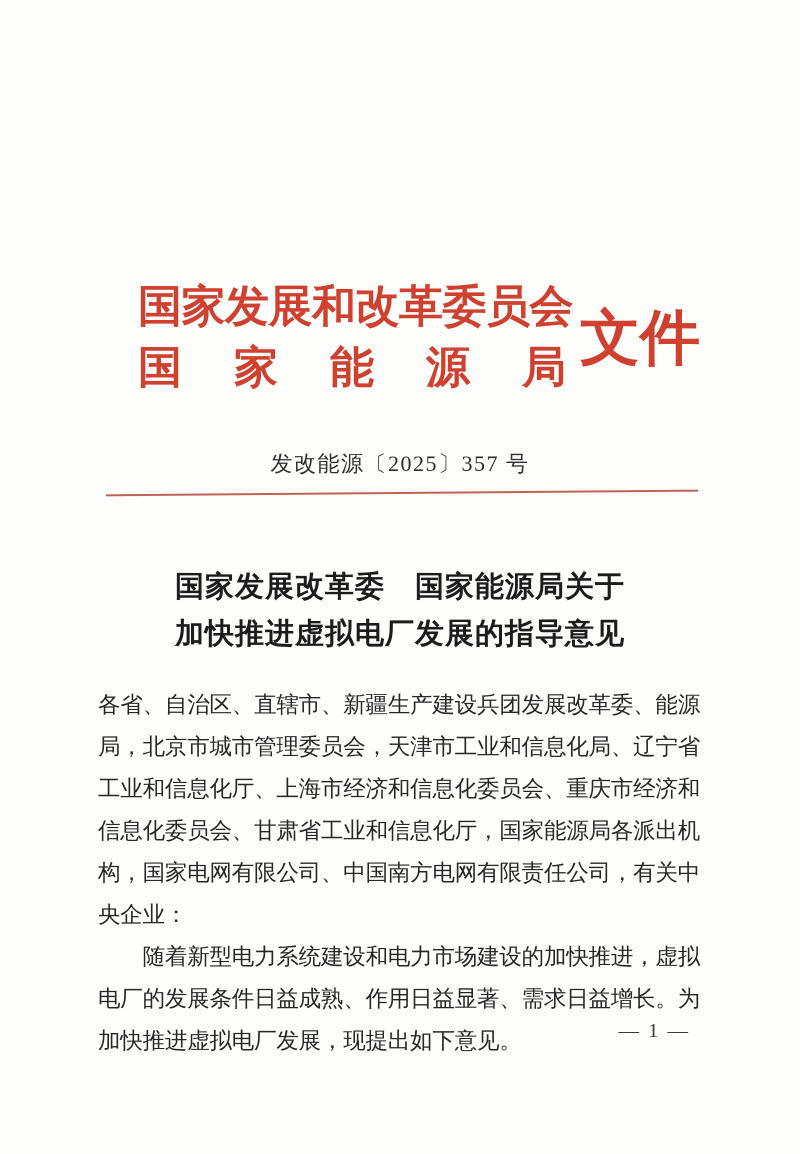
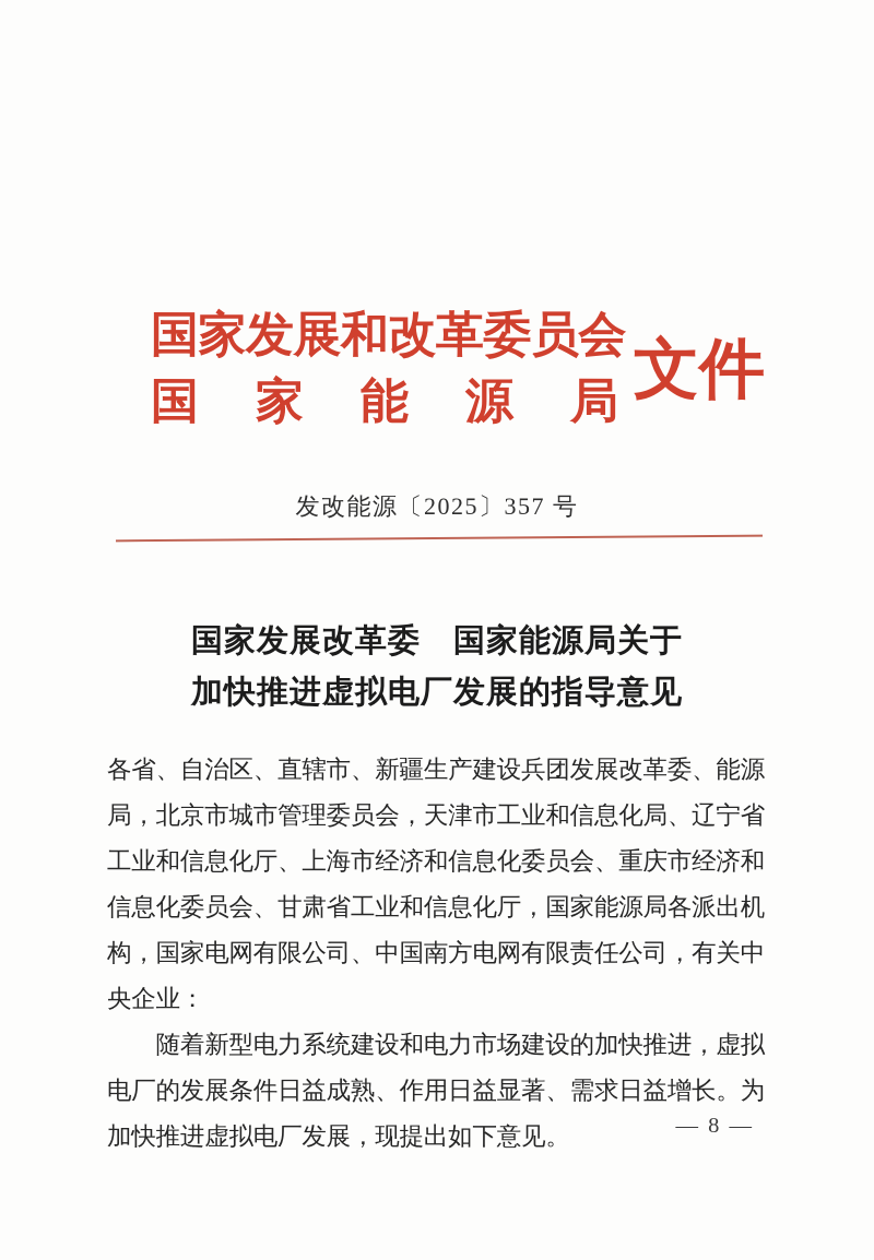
  国家发展和改革委员会
  国
  家
  能
  源
  局
  文件
  发改能源〔2025〕357 号
  国家发展改革委 国家能源局关于
  加快推进虚拟电厂发展的指导意见
  各省、自治区、直辖市、新疆生产建设兵团发展改革委、能源局，北京市城市管理委员会，天津市工业和信息化局、辽宁省工业和信息化厅、上海市经济和信息化委员会、重庆市经济和信息化委员会、甘肃省工业和信息化厅，国家能源局各派出机构，国家电网有限公司、中国南方电网有限责任公司，有关中央企业：
  随着新型电力系统建设和电力市场建设的加快推进，虚拟电厂的发展条件日益成熟、作用日益显著、需求日益增长。为加快推进虚拟电厂发展，现提出如下意见。
- — 1 —
+ — 8 —
